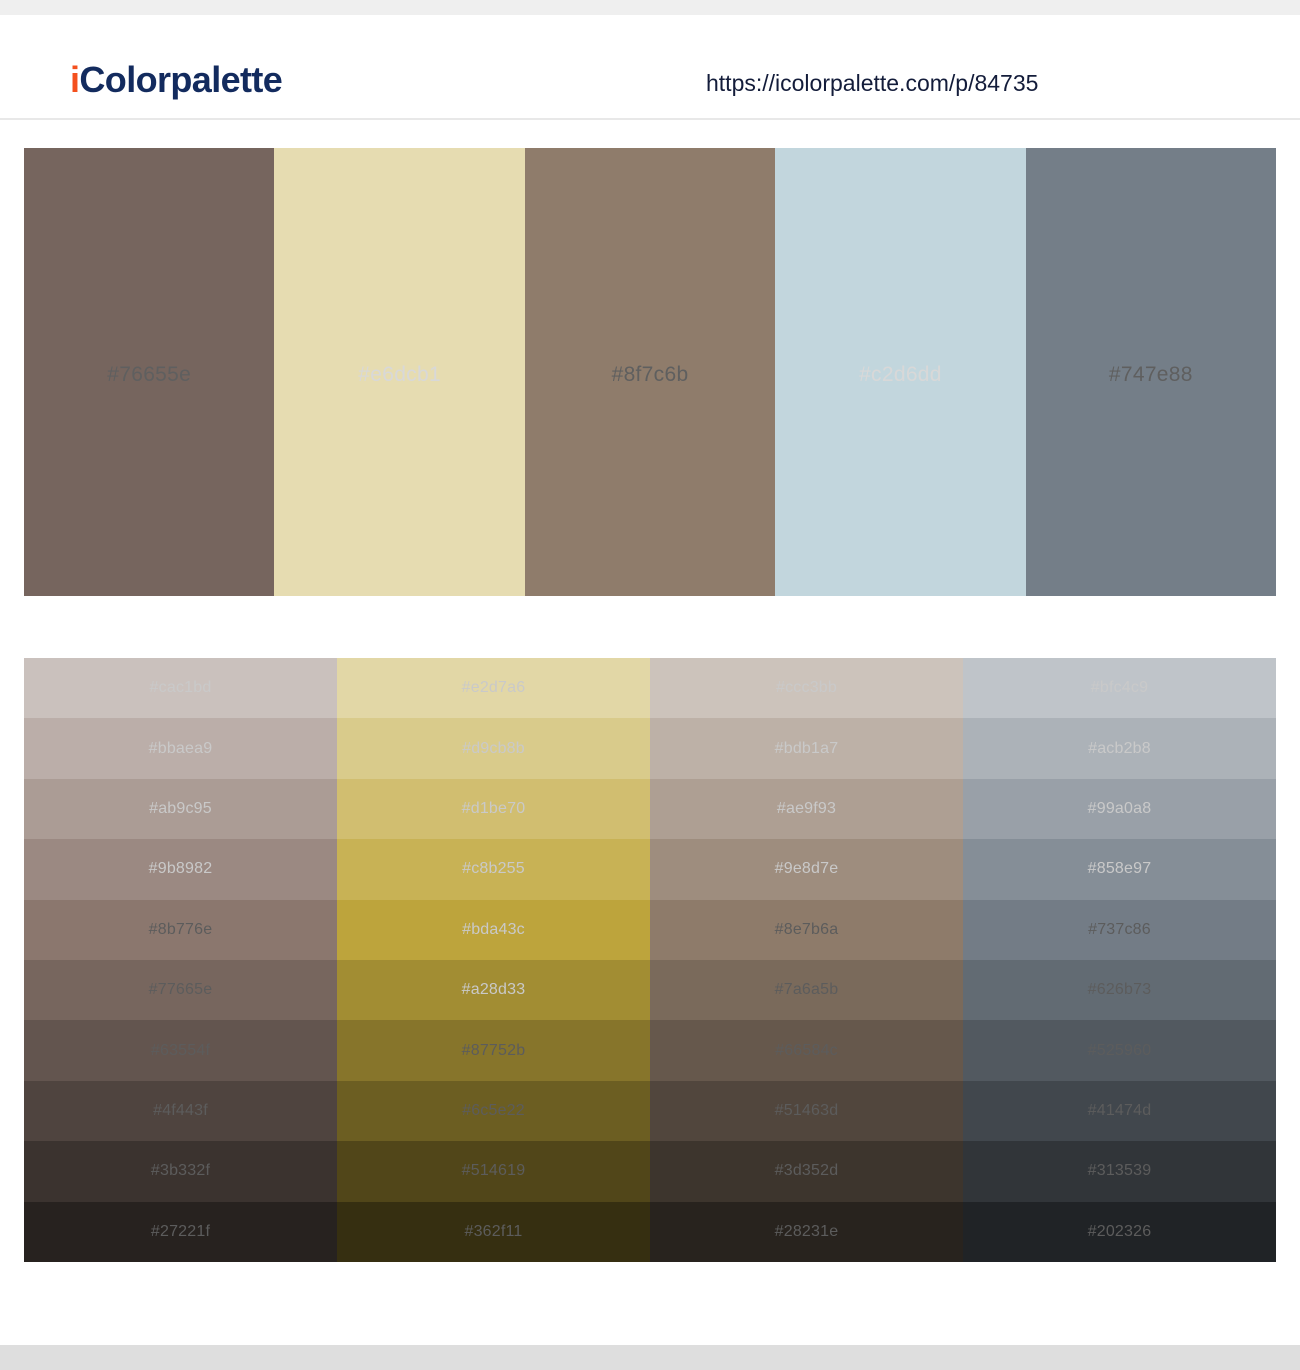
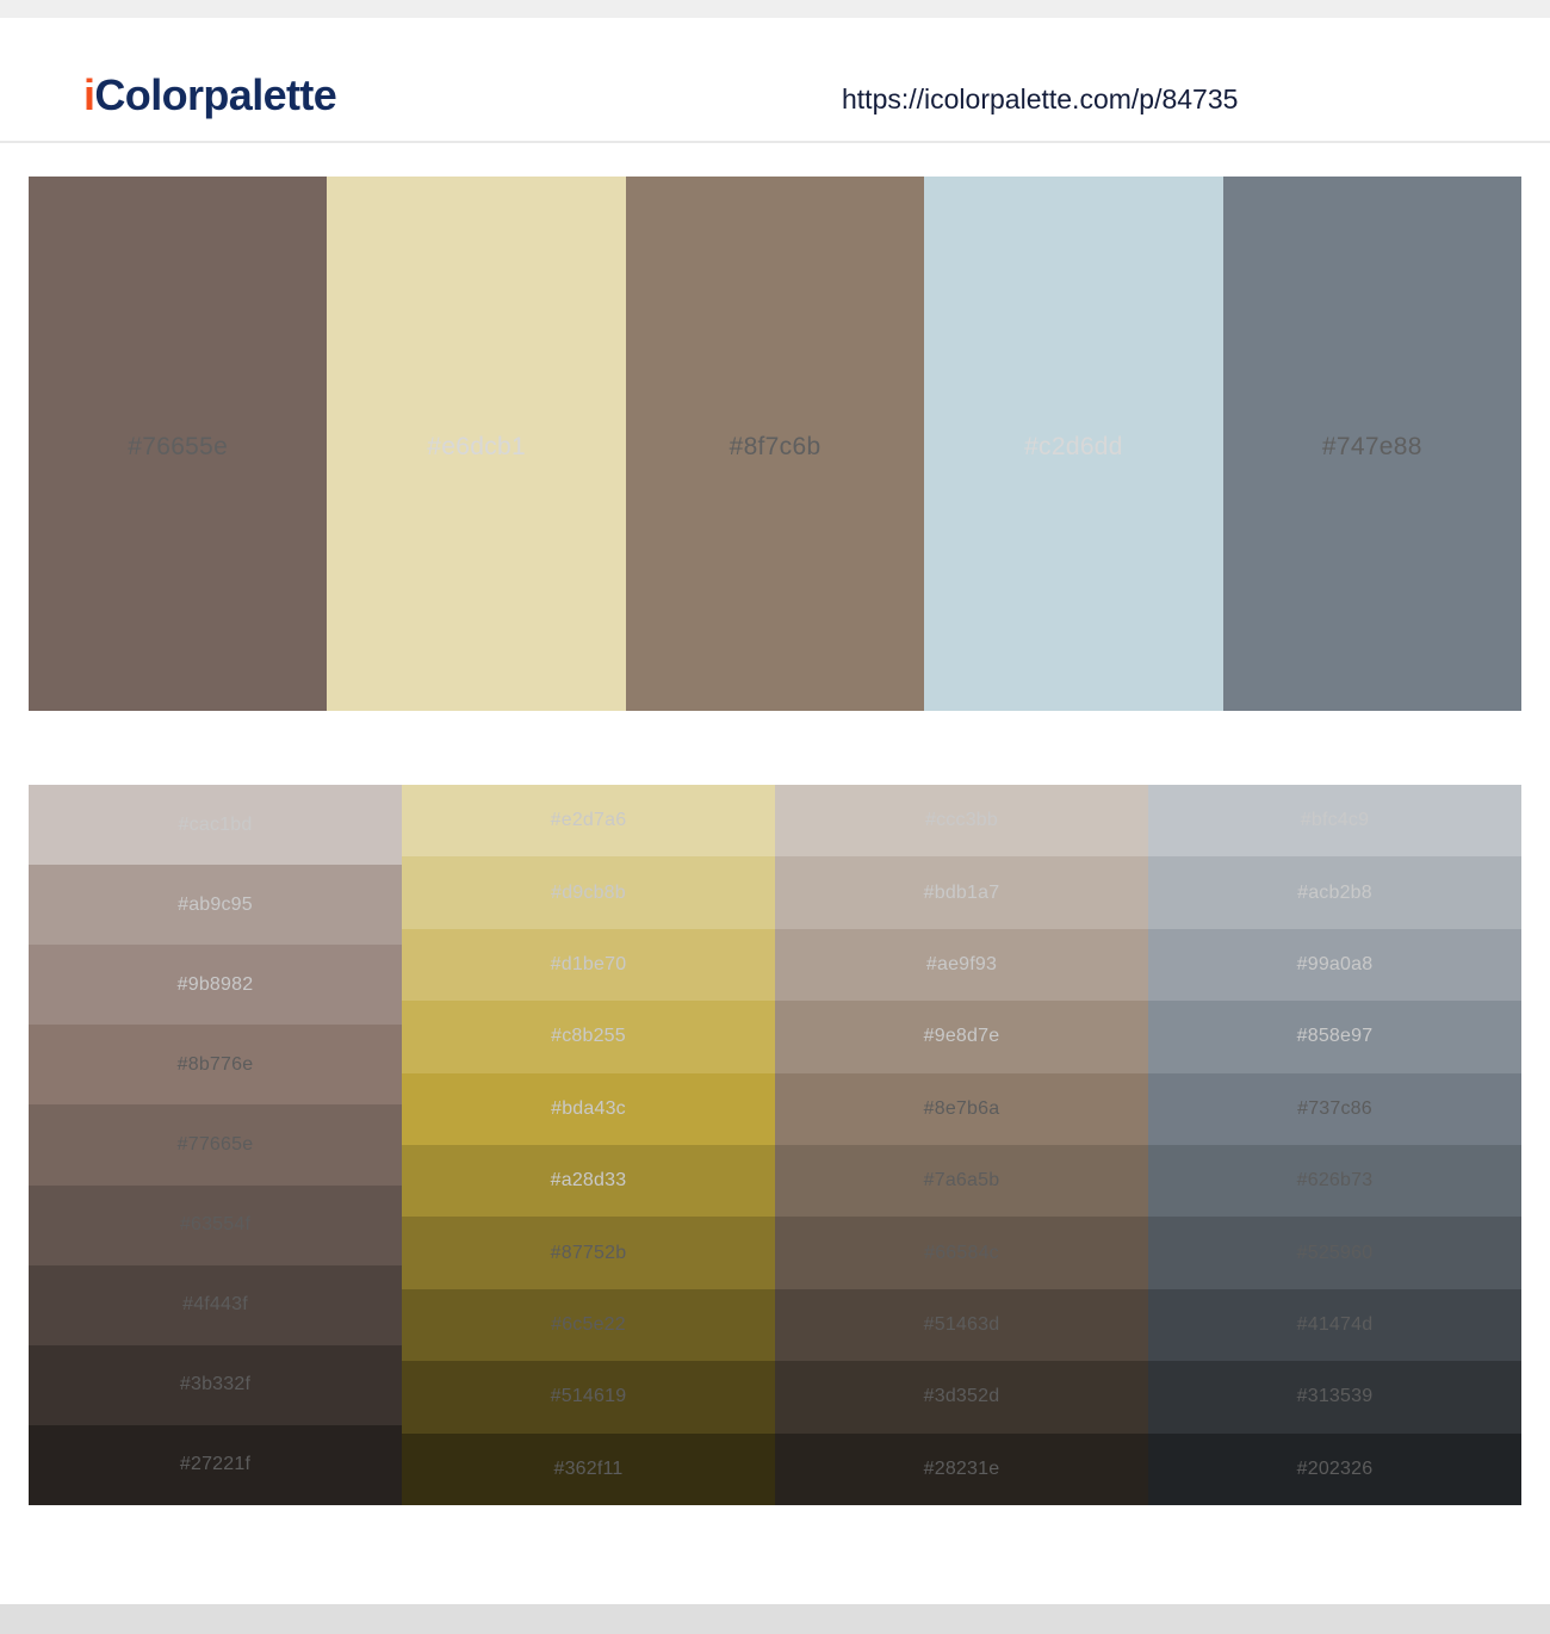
  iColorpalette
  https://icolorpalette.com/p/84735
  #e6dcb1
  #8f7c6b
  #747e88
- #bbaea9
  #ab9c95
  #9b8982
  #8b776e
  #77665e
  #4f443f
  #3b332f
  #27221f
  #e2d7a6
  #d9cb8b
  #d1be70
  #c8b255
  #bda43c
  #a28d33
  #87752b
  #6c5e22
  #514619
  #362f11
  #bdb1a7
  #ae9f93
  #9e8d7e
  #8e7b6a
  #7a6a5b
  #51463d
  #3d352d
  #28231e
  #acb2b8
  #99a0a8
  #858e97
  #737c86
  #41474d
  #313539
  #202326
